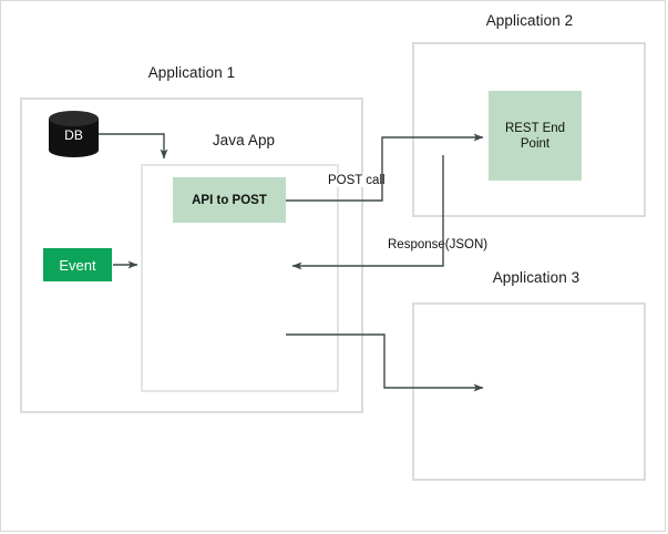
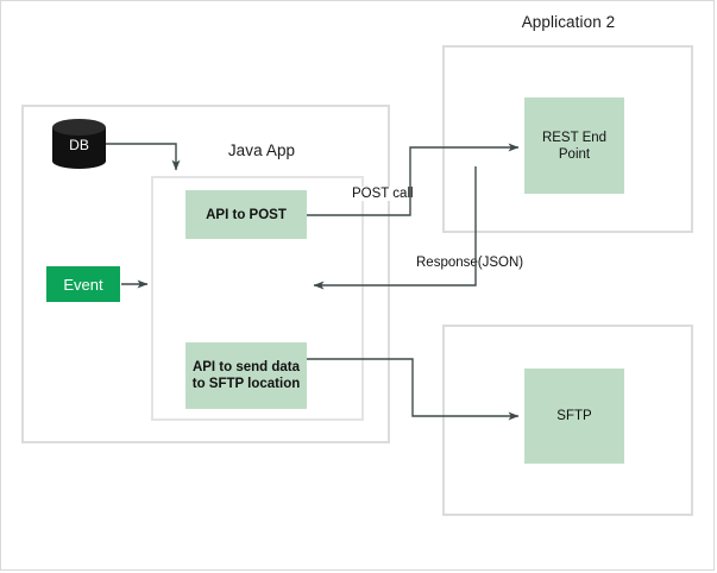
- Application 1
  Application 2
- Application 3
  Java App
  DB
  Event
  API to POST
+ API to send data to SFTP location
  REST End Point
+ SFTP
  POST call
  Response(JSON)
